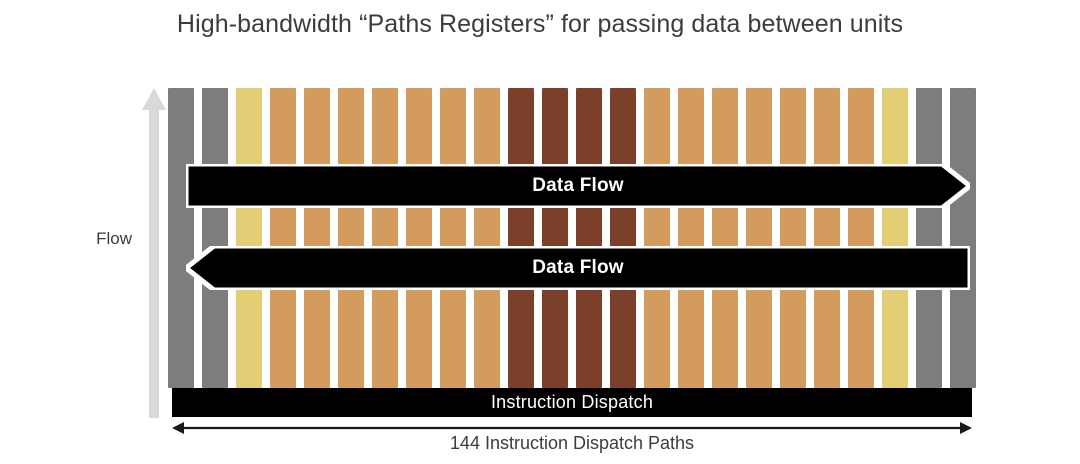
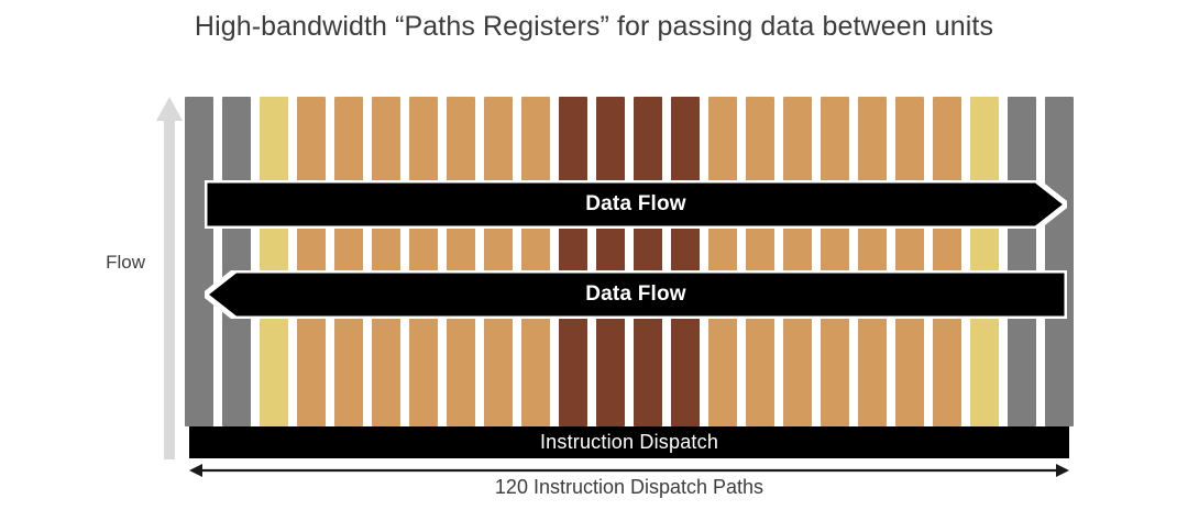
  High-bandwidth “Paths Registers” for passing data between units
  Flow
  Data Flow
  Data Flow
  Instruction Dispatch
- 144 Instruction Dispatch Paths
+ 120 Instruction Dispatch Paths
